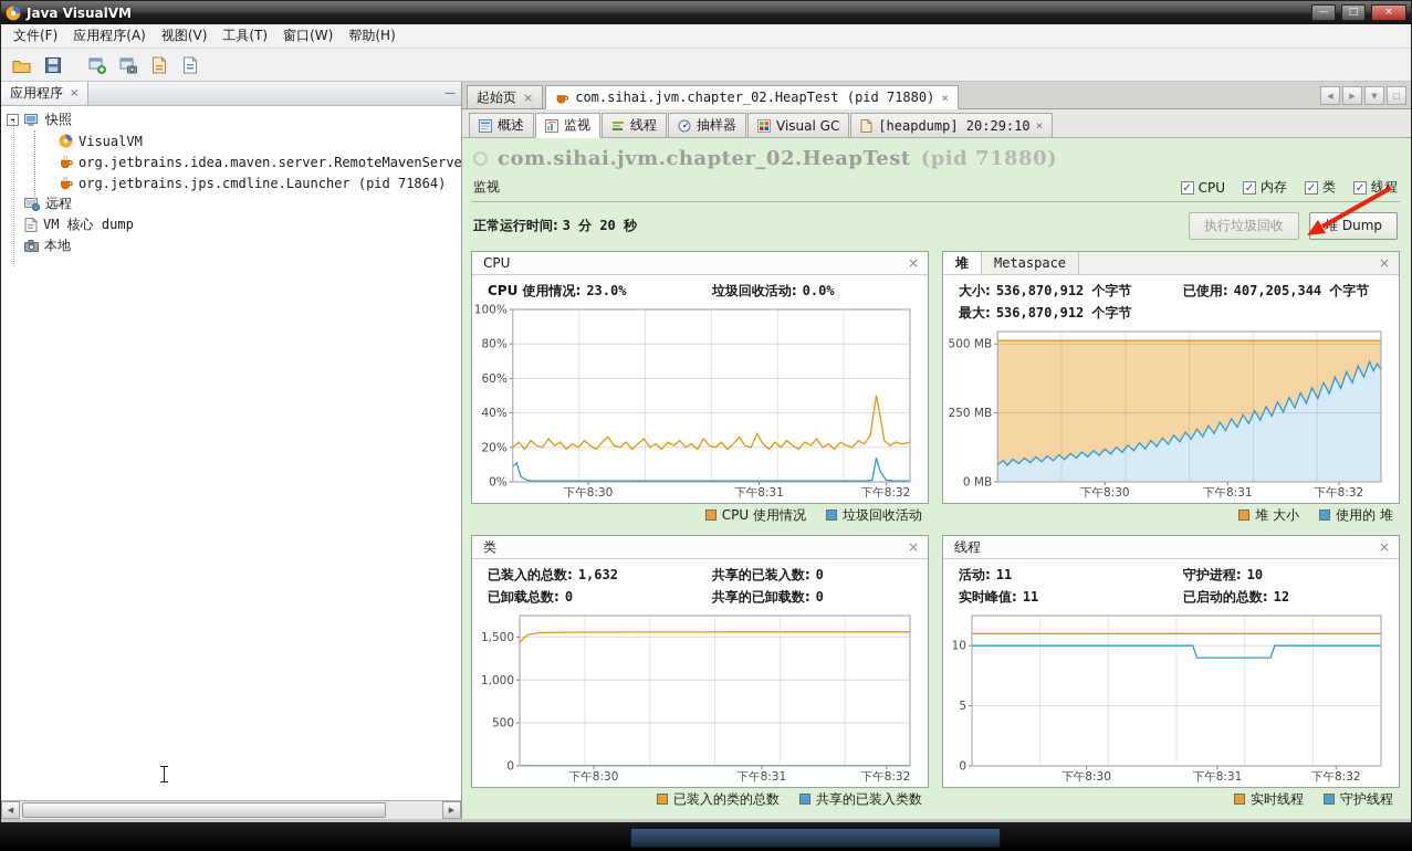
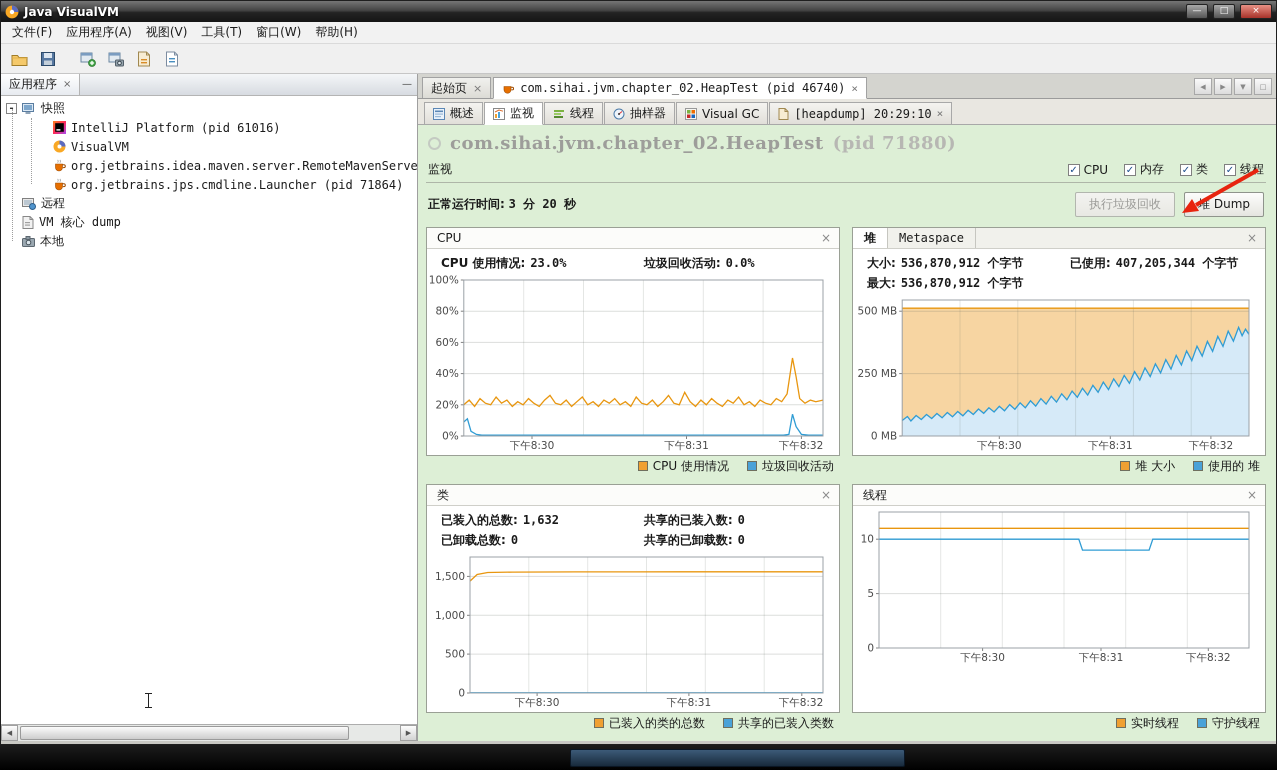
  Java VisualVM
  —
  □
  ×
  文件(F)
  应用程序(A)
  视图(V)
  工具(T)
  窗口(W)
  帮助(H)
  应用程序
  ×
  —
  -
  快照
+ IntelliJ Platform (pid 61016)
  VisualVM
  org.jetbrains.idea.maven.server.RemoteMavenServe
  org.jetbrains.jps.cmdline.Launcher (pid 71864)
  远程
  VM 核心 dump
  本地
  ◀
  ▶
  起始页
  ×
- com.sihai.jvm.chapter_02.HeapTest (pid 71880)
+ com.sihai.jvm.chapter_02.HeapTest (pid 46740)
  ×
  ◀
  ▶
  ▼
  □
  概述
  监视
  线程
  抽样器
  Visual GC
  [heapdump] 20:29:10
  ×
  com.sihai.jvm.chapter_02.HeapTest
  (pid 71880)
  监视
  ✓
  CPU
  ✓
  内存
  ✓
  类
  ✓
  线程
  正常运行时间: 3 分 20 秒
  执行垃圾回收
  堆 Dump
  CPU
  ×
  CPU 使用情况: 23.0%
  垃圾回收活动: 0.0%
  0%
  20%
  40%
  60%
  80%
  100%
  下午8:30
  下午8:31
  下午8:32
  CPU 使用情况
  垃圾回收活动
  堆
  Metaspace
  ×
  大小: 536,870,912 个字节
  已使用: 407,205,344 个字节
  最大: 536,870,912 个字节
  0 MB
  250 MB
  500 MB
  下午8:30
  下午8:31
  下午8:32
  堆 大小
  使用的 堆
  类
  ×
  已装入的总数: 1,632
  共享的已装入数: 0
  已卸载总数: 0
  共享的已卸载数: 0
  0
  500
  1,000
  1,500
  下午8:30
  下午8:31
  下午8:32
  已装入的类的总数
  共享的已装入类数
  线程
  ×
- 活动: 11
- 守护进程: 10
- 实时峰值: 11
- 已启动的总数: 12
  0
  5
  10
  下午8:30
  下午8:31
  下午8:32
  实时线程
  守护线程
